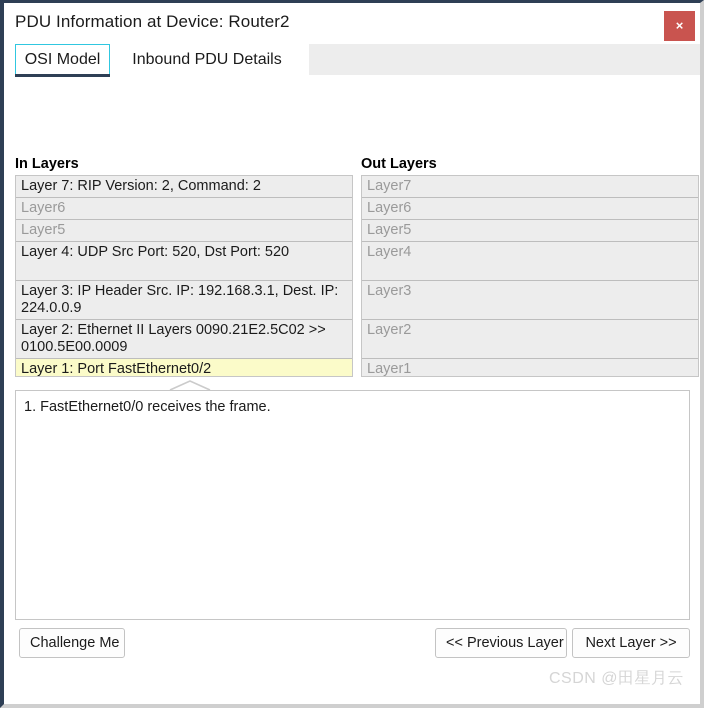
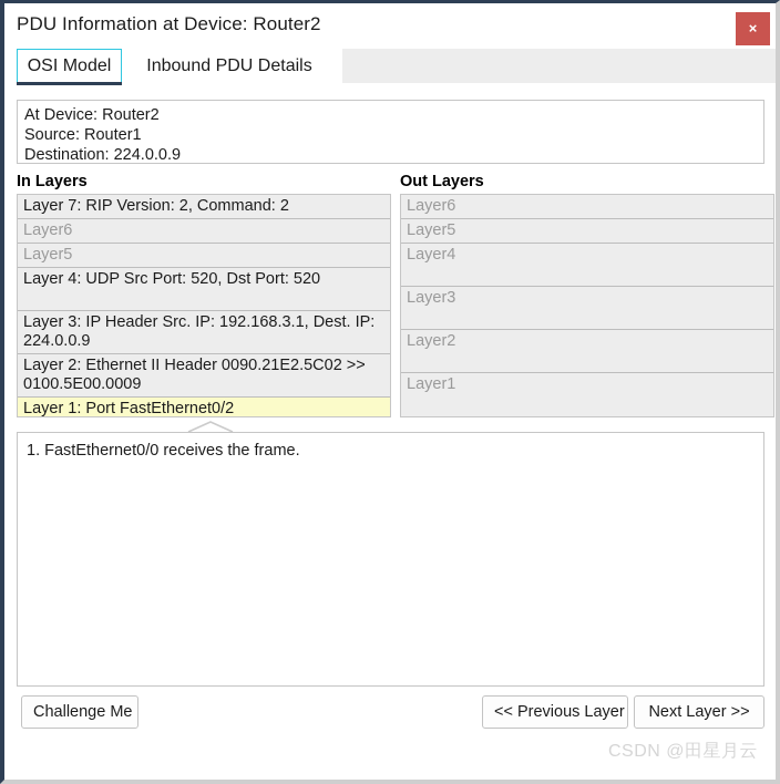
  PDU Information at Device: Router2
  ×
  OSI Model
  Inbound PDU Details
+ At Device: Router2
+ Source: Router1
+ Destination: 224.0.0.9
  In Layers
  Out Layers
  Layer 7: RIP Version: 2, Command: 2
  Layer6
  Layer5
  Layer 4: UDP Src Port: 520, Dst Port: 520
  Layer 3: IP Header Src. IP: 192.168.3.1, Dest. IP: 224.0.0.9
- Layer 2: Ethernet II Layers 0090.21E2.5C02 >> 0100.5E00.0009
+ Layer 2: Ethernet II Header 0090.21E2.5C02 >> 0100.5E00.0009
  Layer 1: Port FastEthernet0/2
- Layer7
  Layer6
  Layer5
  Layer4
  Layer3
  Layer2
  Layer1
  1. FastEthernet0/0 receives the frame.
  Challenge Me
  << Previous Layer
  Next Layer >>
  CSDN @田星月云
